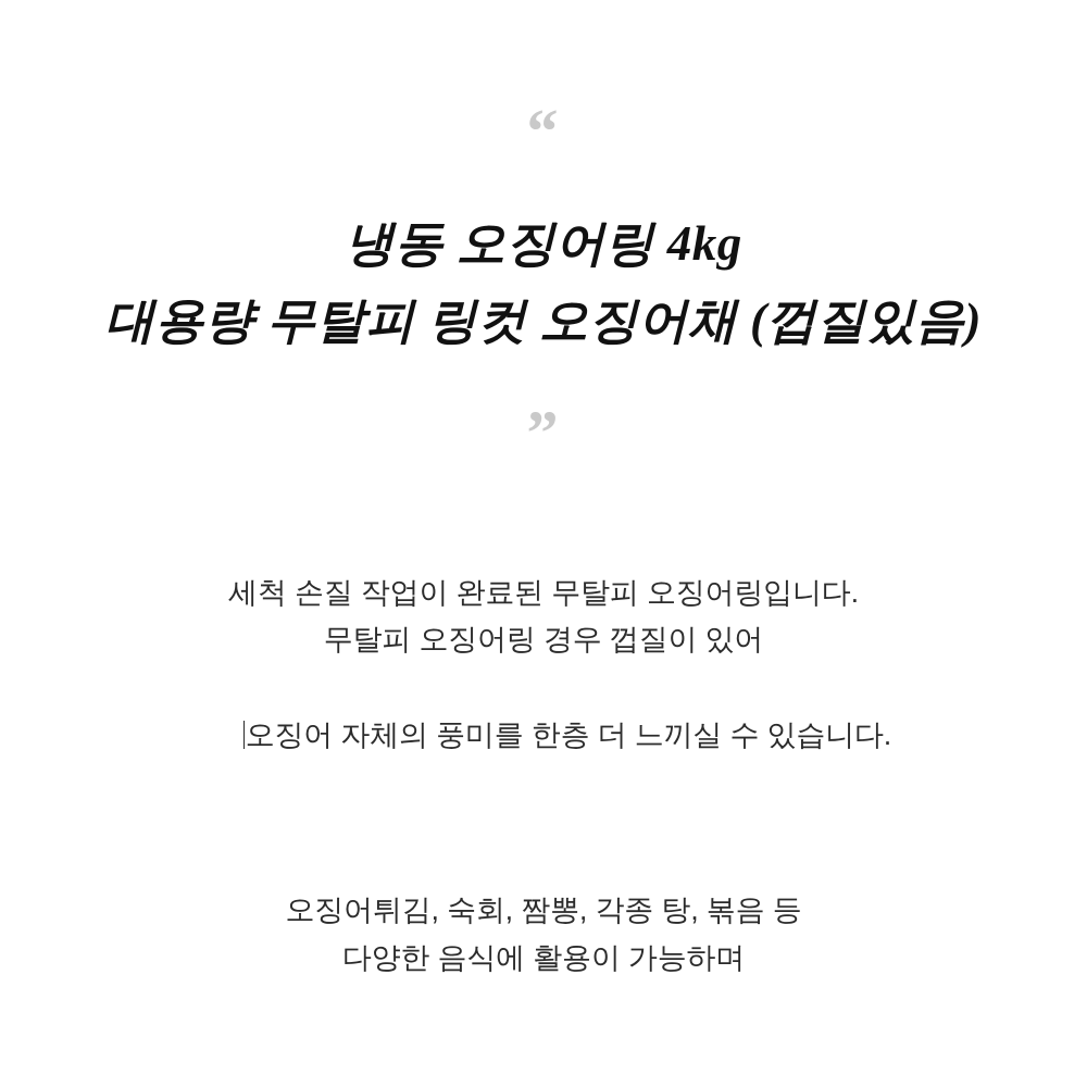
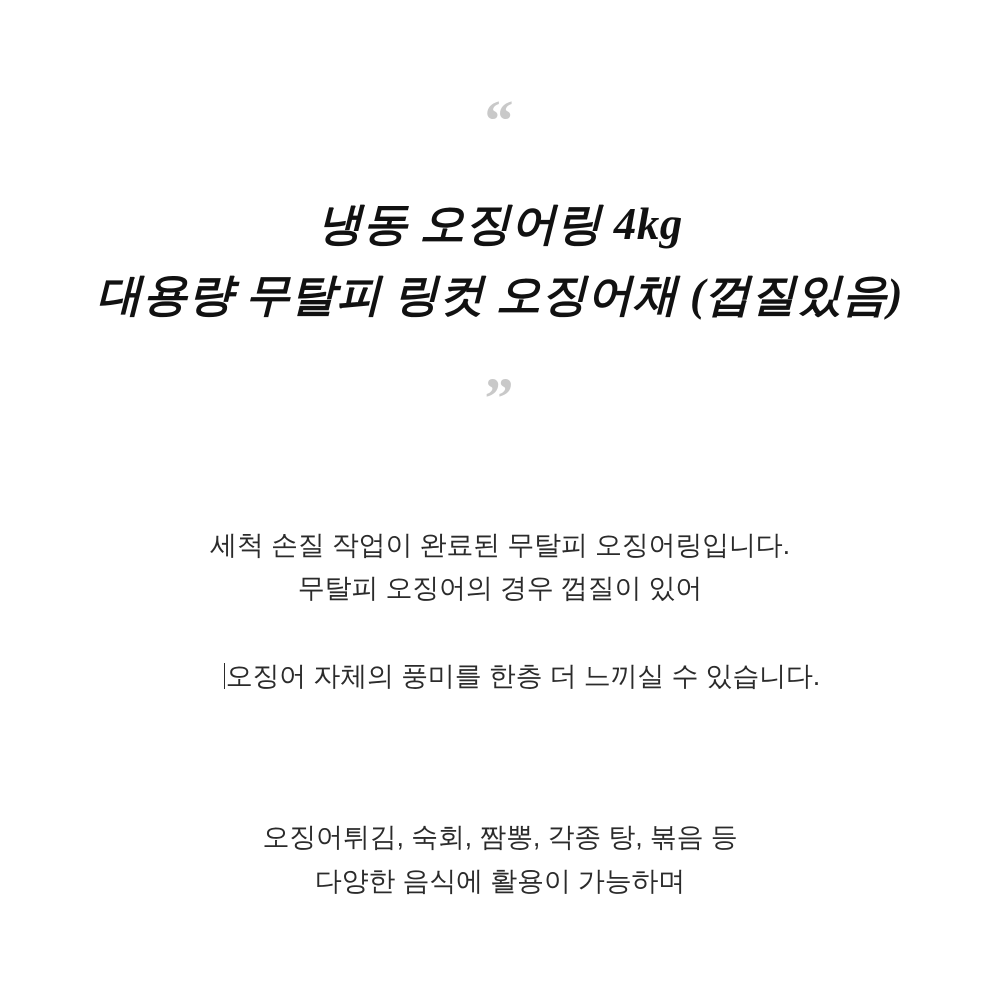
  “
  냉동 오징어링 4kg
  대용량 무탈피 링컷 오징어채 (껍질있음)
  ”
  세척 손질 작업이 완료된 무탈피 오징어링입니다.
- 무탈피 오징어링 경우 껍질이 있어
+ 무탈피 오징어의 경우 껍질이 있어
  오징어 자체의 풍미를 한층 더 느끼실 수 있습니다.
  오징어튀김, 숙회, 짬뽕, 각종 탕, 볶음 등
  다양한 음식에 활용이 가능하며
